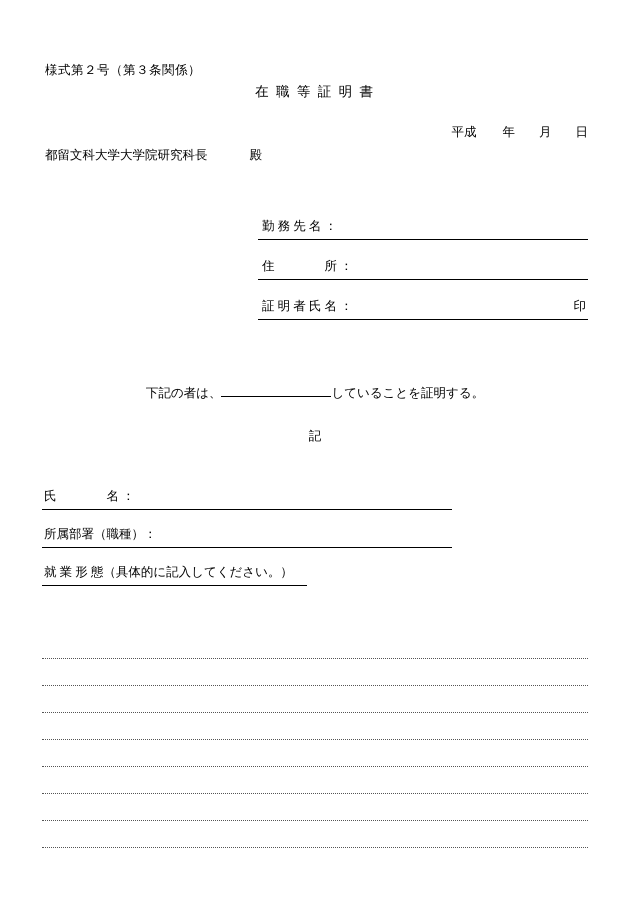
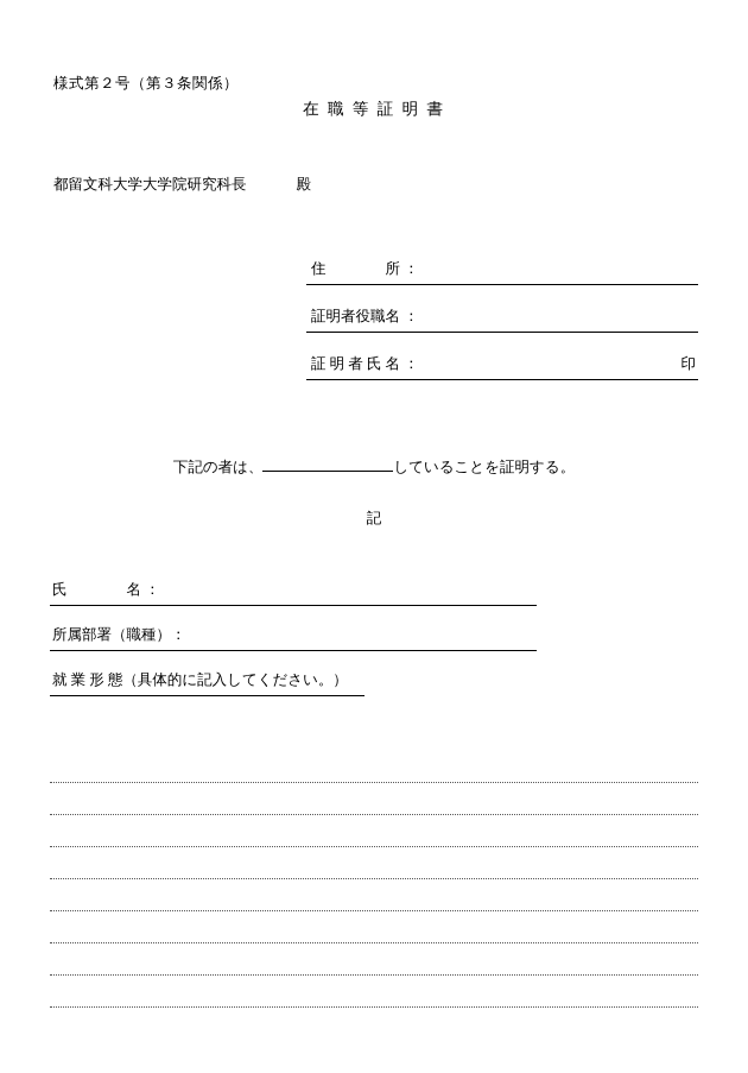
  様式第２号（第３条関係）
  在 職 等 証 明 書
- 平成 年 月 日
  都留文科大学大学院研究科長 殿
- 勤 務 先 名 ：
  住 所 ：
+ 証明者役職名 ：
  証 明 者 氏 名 ：
  印
  下記の者は、 していることを証明する。
  記
  氏 名 ：
  所属部署（職種）：
  就 業 形 態（具体的に記入してください。）
